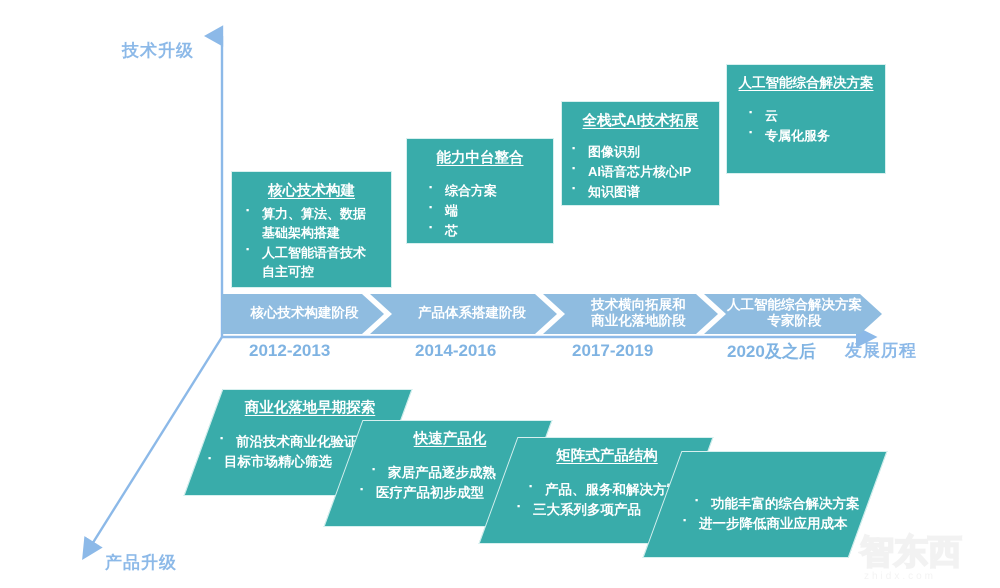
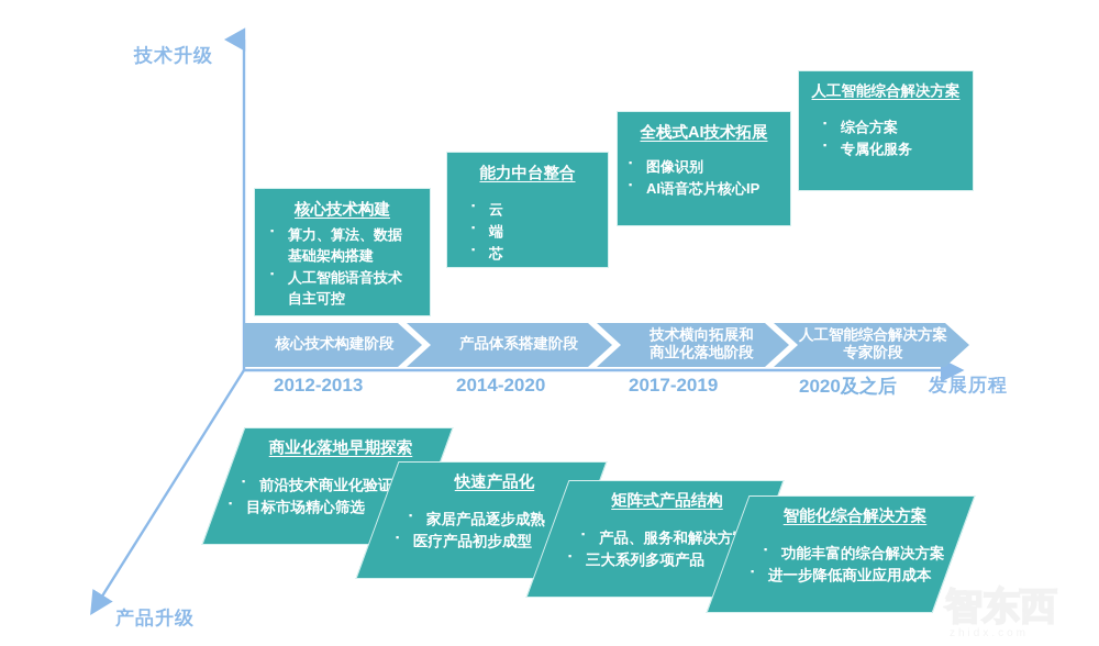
  技术升级
  发展历程
  产品升级
  核心技术构建
  算力、算法、数据
  基础架构搭建
  人工智能语音技术
  自主可控
  能力中台整合
- 综合方案
+ 云
  端
  芯
  全栈式AI技术拓展
  图像识别
  AI语音芯片核心IP
- 知识图谱
  人工智能综合解决方案
- 云
+ 综合方案
  专属化服务
  核心技术构建阶段
  产品体系搭建阶段
  技术横向拓展和
  商业化落地阶段
  人工智能综合解决方案
  专家阶段
  2012-2013
- 2014-2016
+ 2014-2020
  2017-2019
  2020及之后
  商业化落地早期探索
  前沿技术商业化验证
  目标市场精心筛选
  快速产品化
  家居产品逐步成熟
  医疗产品初步成型
  矩阵式产品结构
  产品、服务和解决方
  三大系列多项产品
+ 智能化综合解决方案
  功能丰富的综合解决方案
  进一步降低商业应用成本
